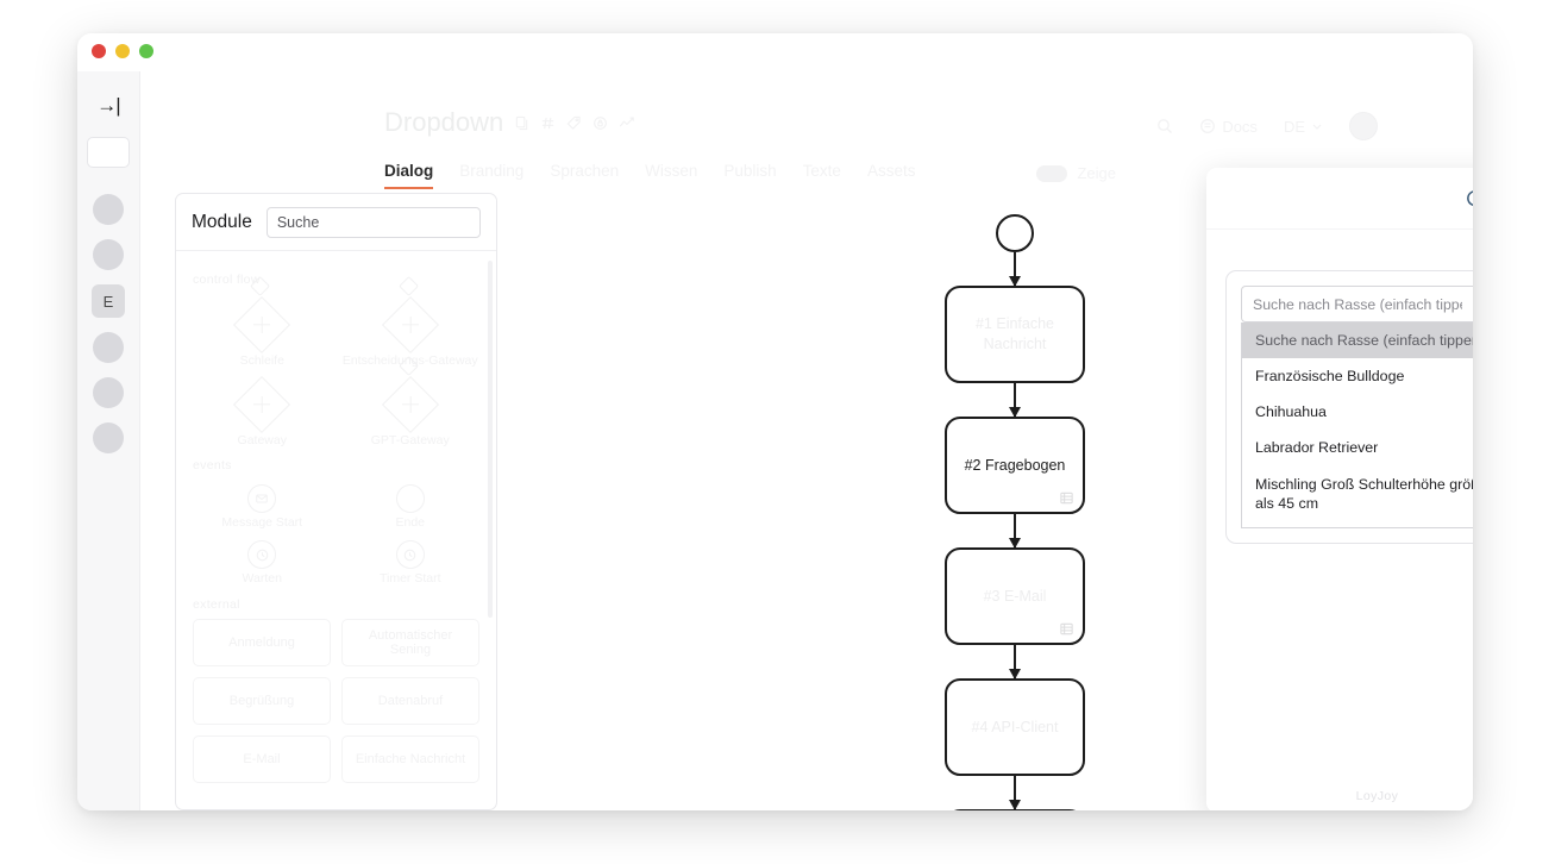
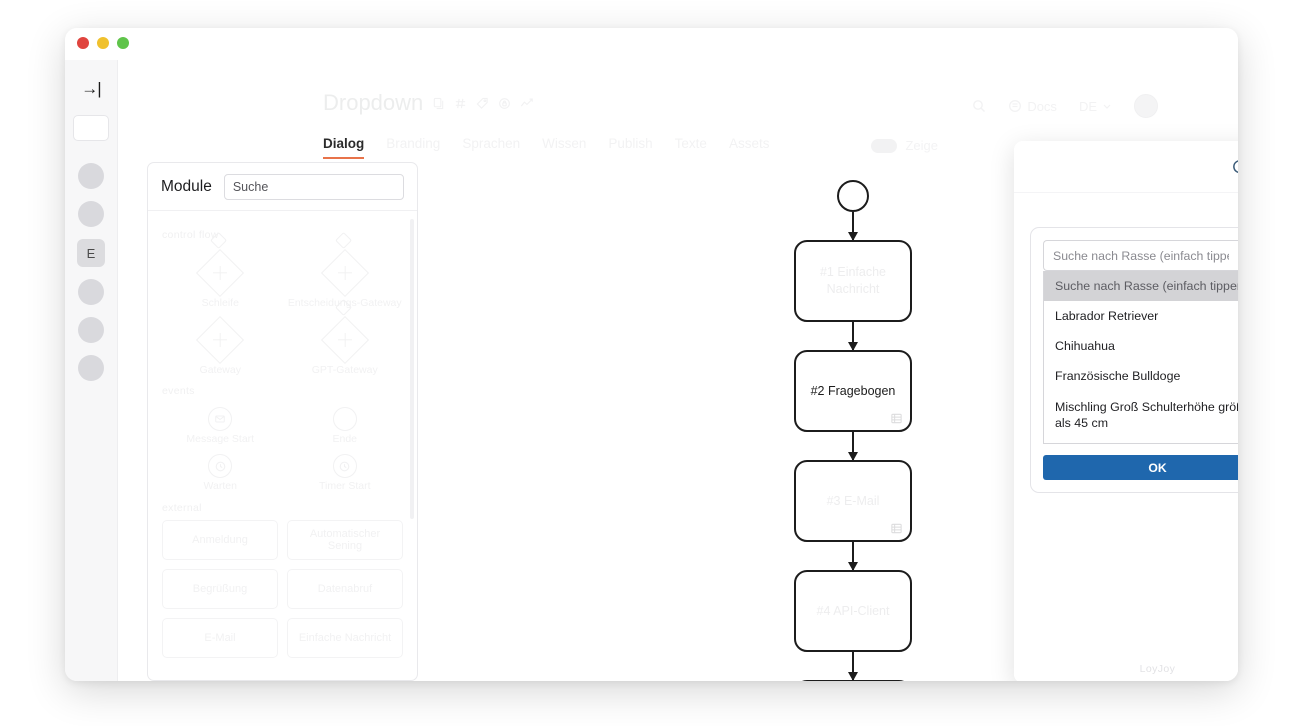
  →|
  E
  Dialog
  Module
  Suche
  #2 Fragebogen
  Suche nach Rasse (einfach tipp
  Suche nach Rasse (einfach tippe
- Französische Bulldoge
+ Labrador Retriever
  Chihuahua
- Labrador Retriever
+ Französische Bulldoge
  Mischling Groß Schulterhöhe grö als 45 cm
+ OK
  LoyJoy
